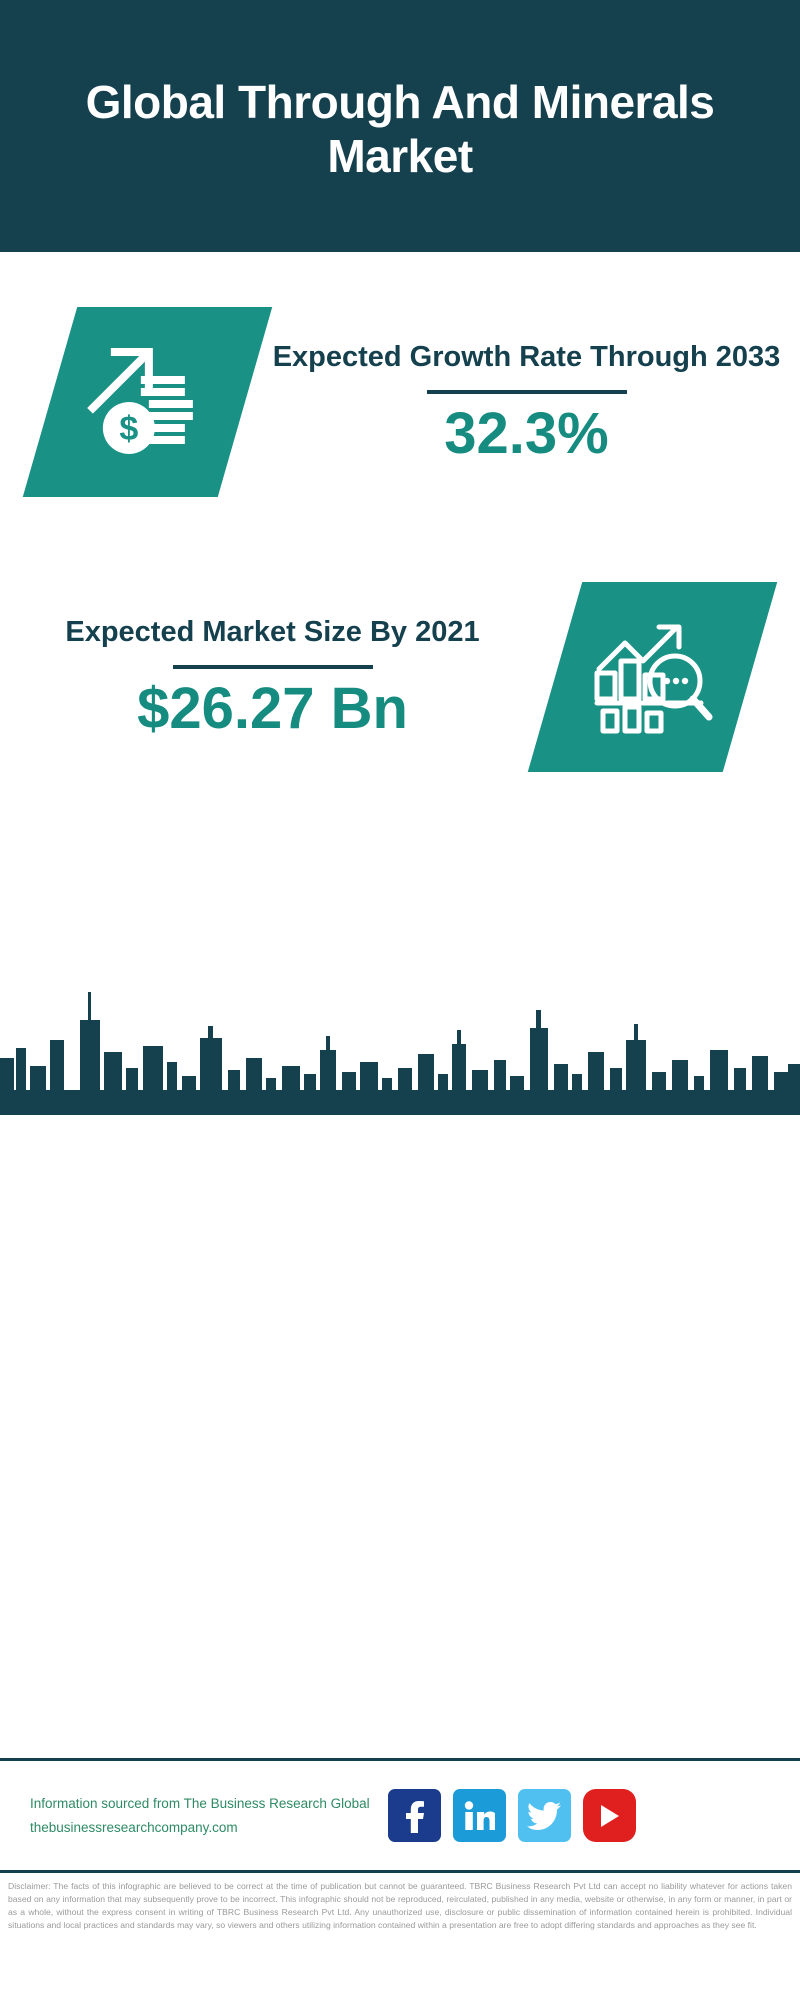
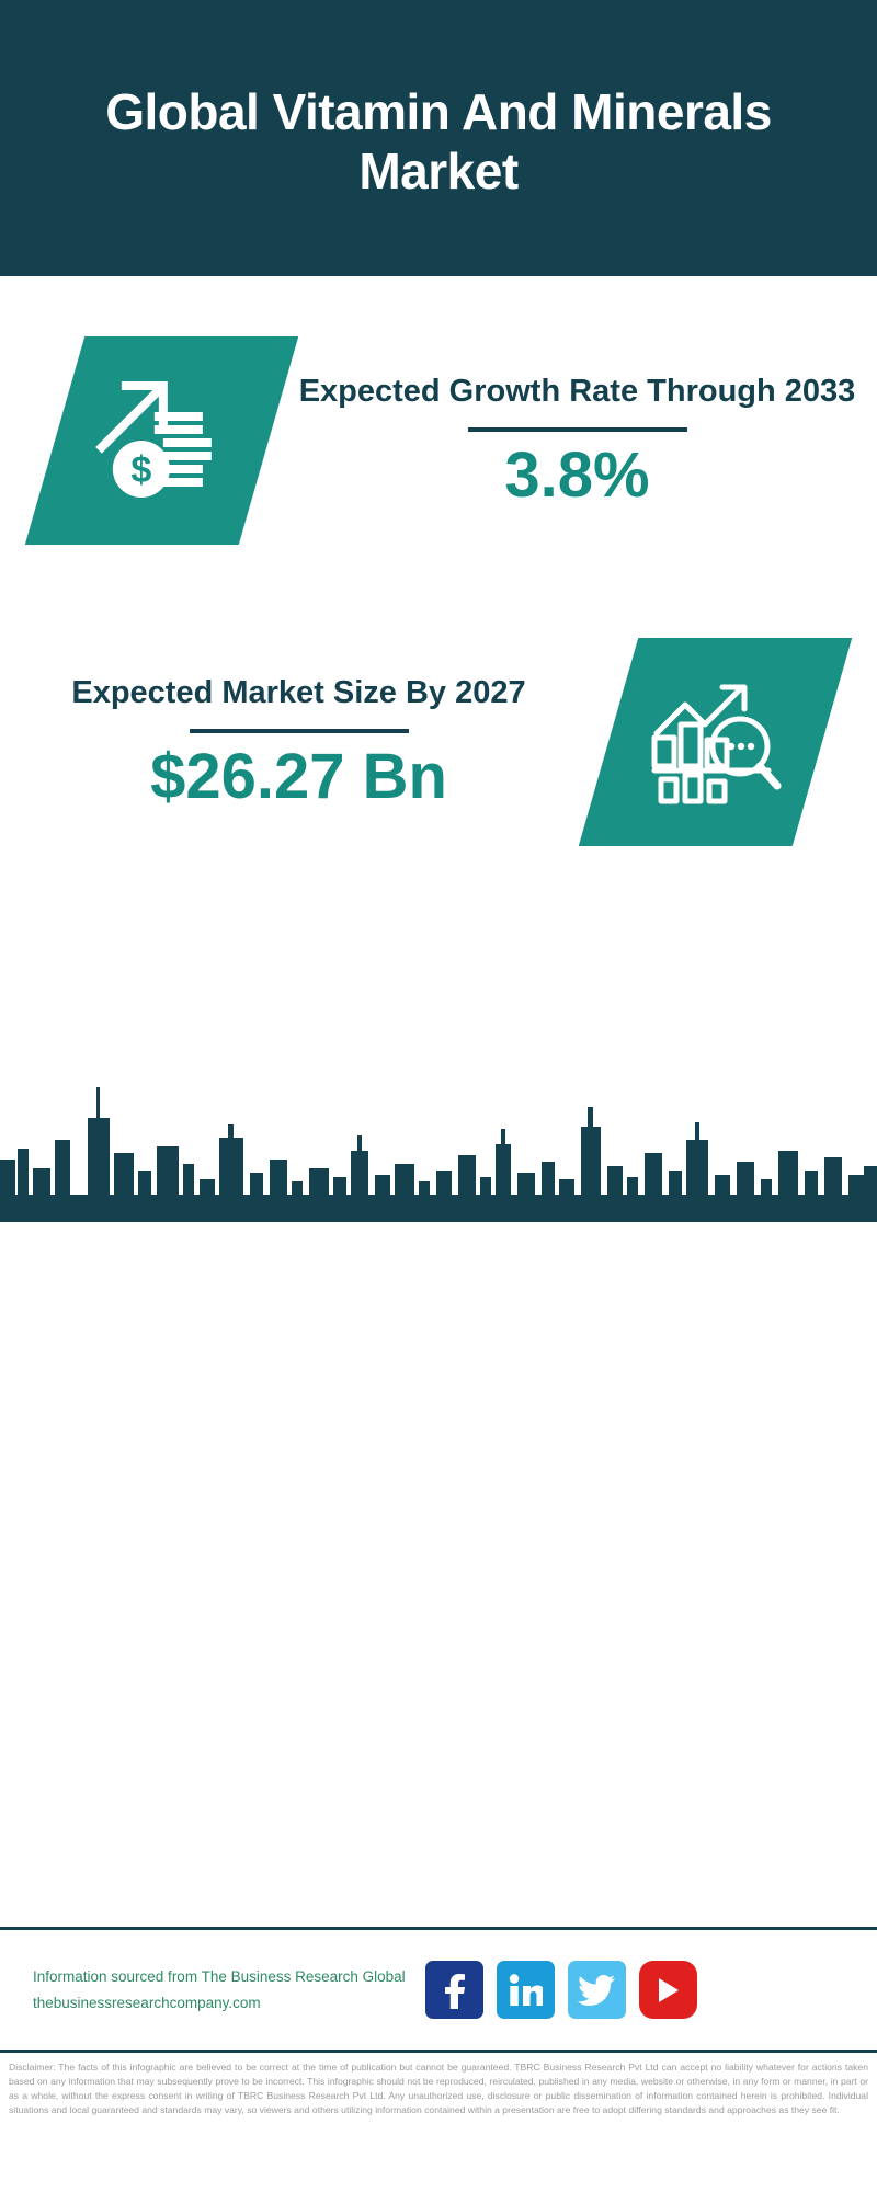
- Global Through And Minerals Market
+ Global Vitamin And Minerals Market
  Expected Growth Rate Through 2033
- 32.3%
+ 3.8%
- Expected Market Size By 2021
+ Expected Market Size By 2027
  $26.27 Bn
  Information sourced from The Business Research Global
  thebusinessresearchcompany.com
- Disclaimer: The facts of this infographic are believed to be correct at the time of publication but cannot be guaranteed. TBRC Business Research Pvt Ltd can accept no liability whatever for actions taken based on any information that may subsequently prove to be incorrect. This infographic should not be reproduced, reirculated, published in any media, website or otherwise, in any form or manner, in part or as a whole, without the express consent in writing of TBRC Business Research Pvt Ltd. Any unauthorized use, disclosure or public dissemination of information contained herein is prohibited. Individual situations and local practices and standards may vary, so viewers and others utilizing information contained within a presentation are free to adopt differing standards and approaches as they see fit.
+ Disclaimer: The facts of this infographic are believed to be correct at the time of publication but cannot be guaranteed. TBRC Business Research Pvt Ltd can accept no liability whatever for actions taken based on any information that may subsequently prove to be incorrect. This infographic should not be reproduced, reirculated, published in any media, website or otherwise, in any form or manner, in part or as a whole, without the express consent in writing of TBRC Business Research Pvt Ltd. Any unauthorized use, disclosure or public dissemination of information contained herein is prohibited. Individual situations and local guaranteed and standards may vary, so viewers and others utilizing information contained within a presentation are free to adopt differing standards and approaches as they see fit.
